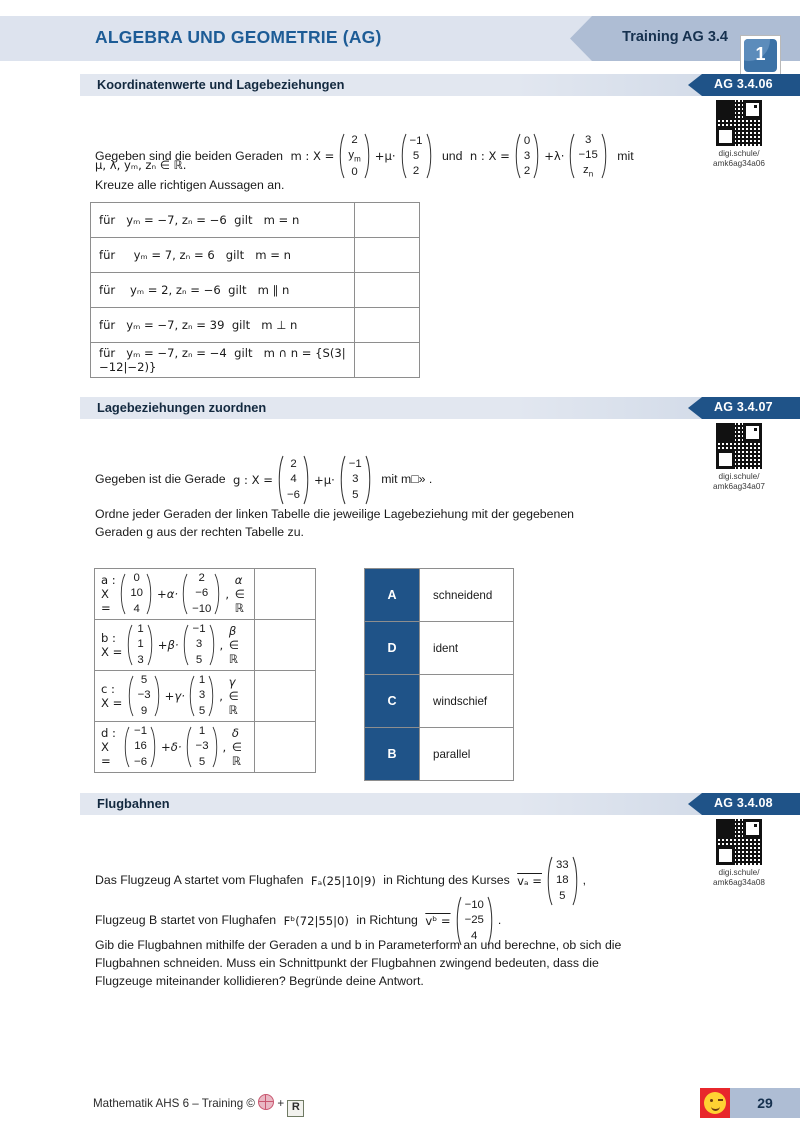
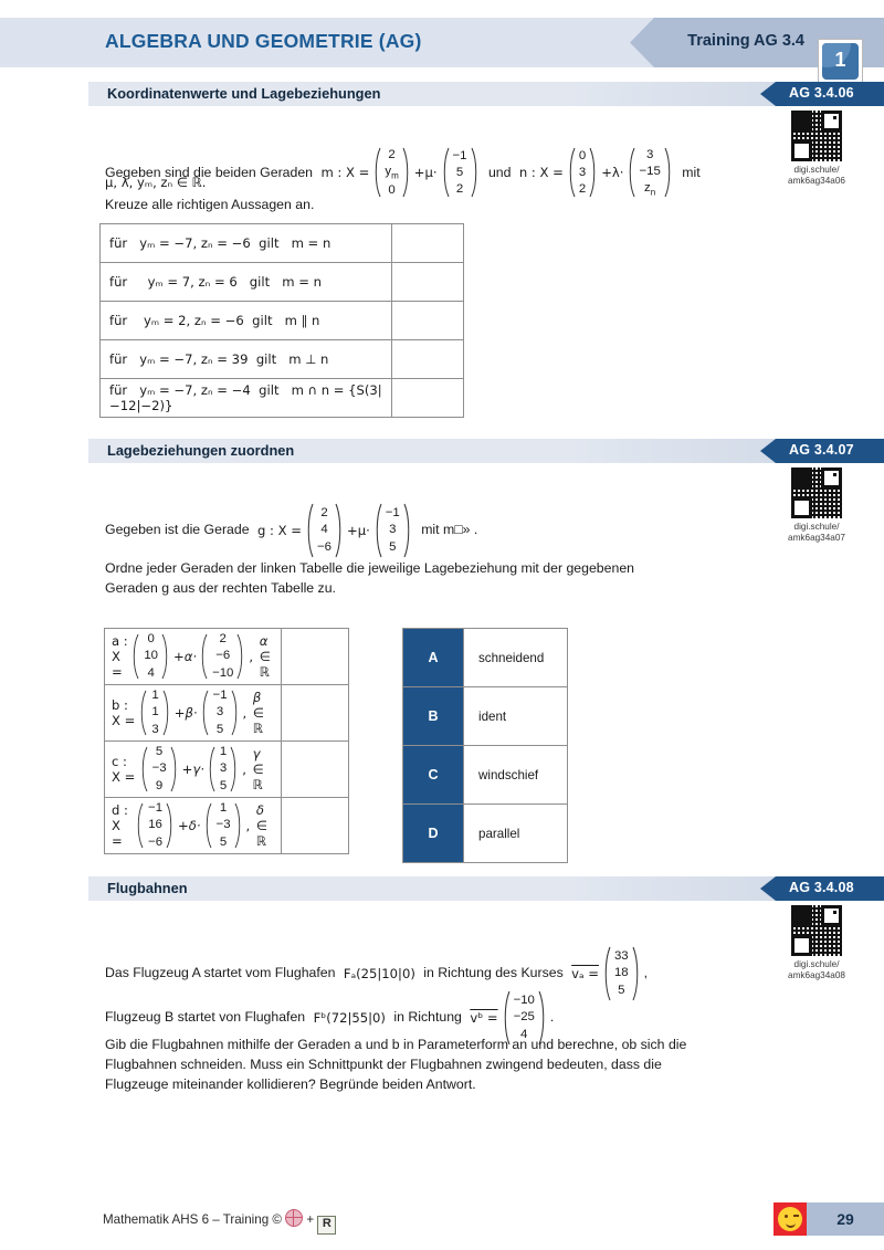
  ALGEBRA UND GEOMETRIE (AG)
  Training AG 3.4
  1
  Koordinatenwerte und Lagebeziehungen
  AG 3.4.06
  digi.schule/
  amk6ag34a06
  Gegeben sind die beiden Geraden
  m : X =
  2
  ym
  0
  +μ·
  −1
  5
  2
  und
  n : X =
  0
  3
  2
  +λ·
  3
  −15
  zn
  mit
  μ, λ, yₘ, zₙ ∈ ℝ.
  Kreuze alle richtigen Aussagen an.
  für yₘ = −7, zₙ = −6 gilt m = n
  für yₘ = 7, zₙ = 6 gilt m = n
  für yₘ = 2, zₙ = −6 gilt m ∥ n
  für yₘ = −7, zₙ = 39 gilt m ⊥ n
  für yₘ = −7, zₙ = −4 gilt m ∩ n = {S(3|−12|−2)}
  Lagebeziehungen zuordnen
  AG 3.4.07
  digi.schule/
  amk6ag34a07
  Gegeben ist die Gerade
  g : X =
  2
  4
  −6
  +μ·
  −1
  3
  5
  mit m□» .
  Ordne jeder Geraden der linken Tabelle die jeweilige Lagebeziehung mit der gegebenen
  Geraden g aus der rechten Tabelle zu.
  a : X = 0104 +α· 2−6−10 , α ∈ ℝ
  b : X = 113 +β· −135 , β ∈ ℝ
  c : X = 5−39 +γ· 135 , γ ∈ ℝ
  d : X = −116−6 +δ· 1−35 , δ ∈ ℝ
  A	schneidend
- D	ident
+ B	ident
  C	windschief
- B	parallel
+ D	parallel
  Flugbahnen
  AG 3.4.08
  digi.schule/
  amk6ag34a08
  Das Flugzeug A startet vom Flughafen
- Fₐ(25|10|9)
+ Fₐ(25|10|0)
  in Richtung des Kurses
  vₐ =
  33
  18
  5
  ,
  Flugzeug B startet von Flughafen
  Fᵇ(72|55|0)
  in Richtung
  vᵇ =
  −10
  −25
  4
  .
  Gib die Flugbahnen mithilfe der Geraden a und b in Parameterform an und berechne, ob sich die
  Flugbahnen schneiden. Muss ein Schnittpunkt der Flugbahnen zwingend bedeuten, dass die
- Flugzeuge miteinander kollidieren? Begründe deine Antwort.
+ Flugzeuge miteinander kollidieren? Begründe beiden Antwort.
  Mathematik AHS 6 – Training © + R
  29
